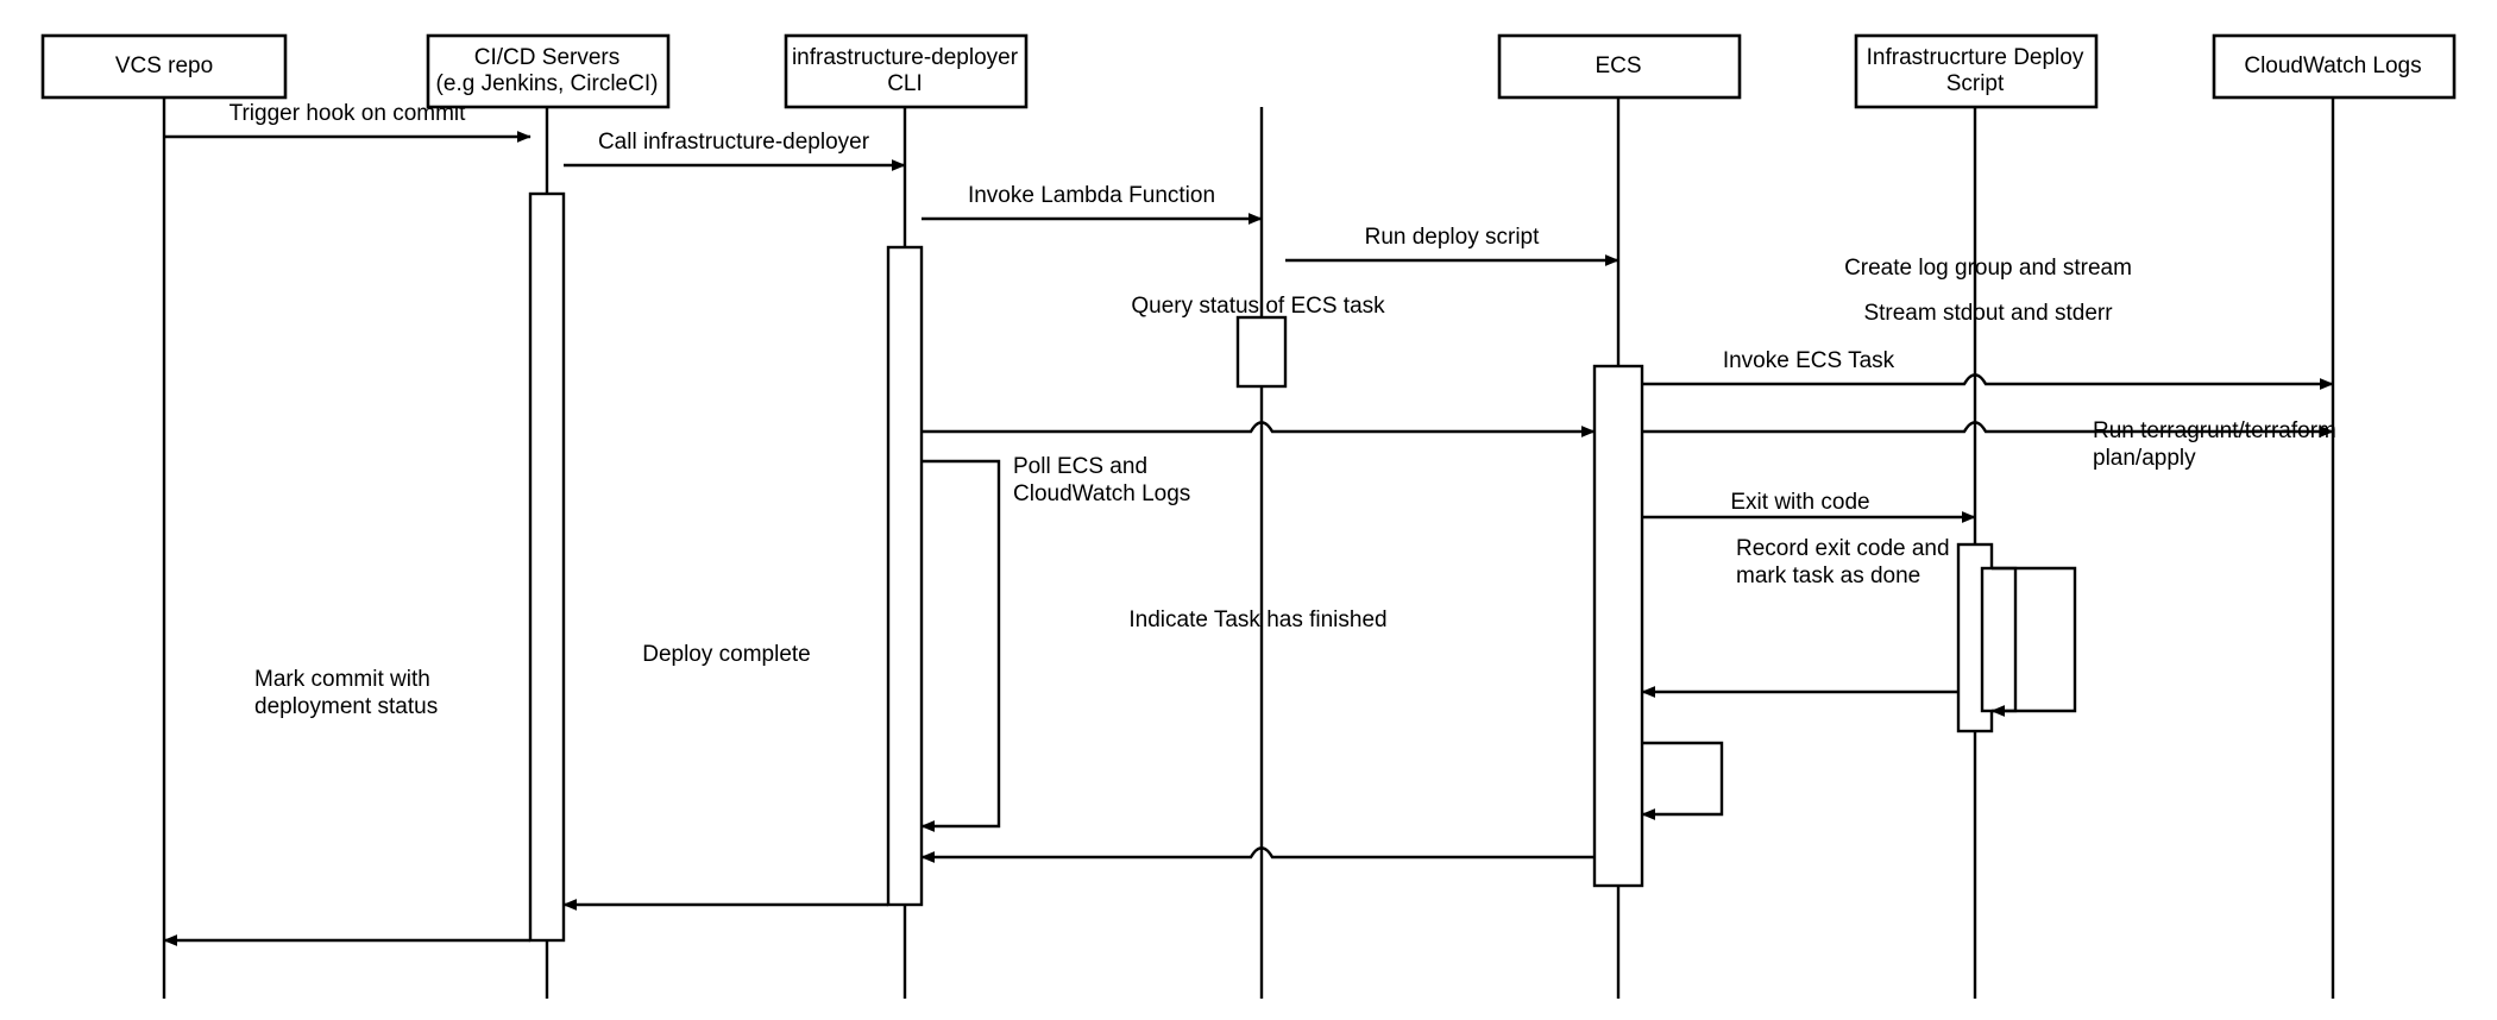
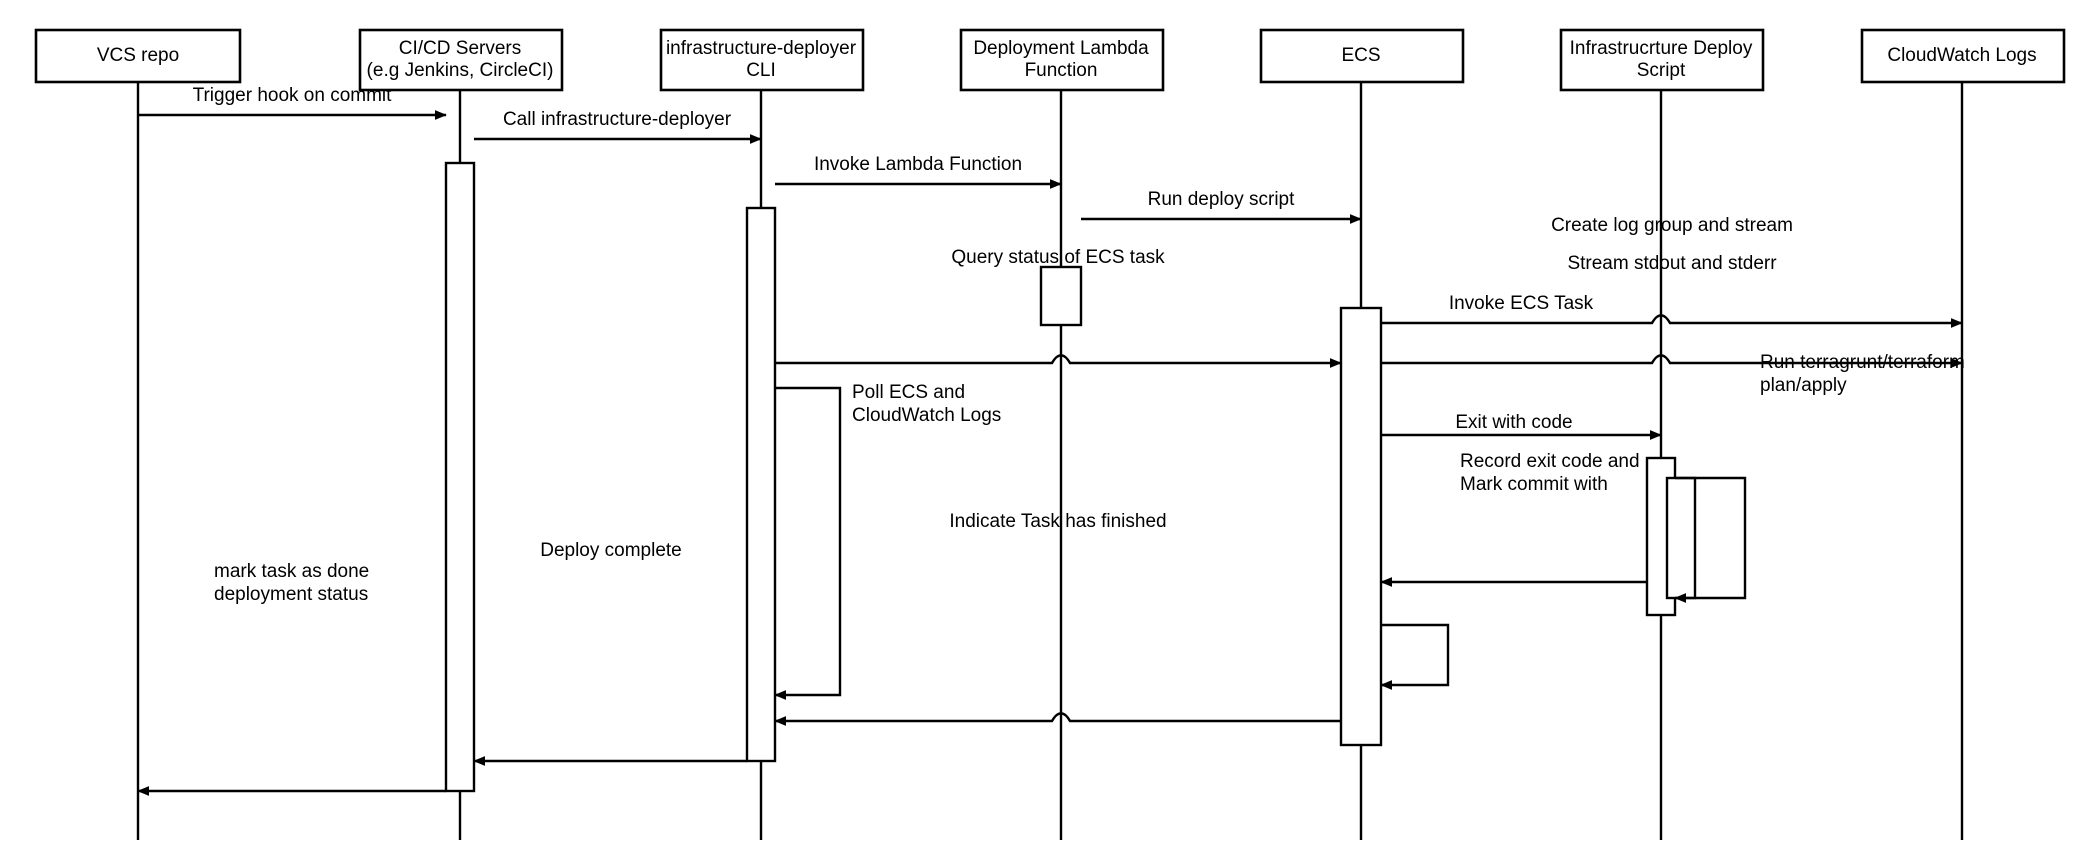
  Trigger hook on commit
  Call infrastructure-deployer
  Invoke Lambda Function
  Run deploy script
  Create log group and stream
  Query status of ECS task
  Stream stdout and stderr
  Invoke ECS Task
  Run terragrunt/terraform
  plan/apply
  Exit with code
  Record exit code and
- mark task as done
+ Mark commit with
  Poll ECS and
  CloudWatch Logs
  Indicate Task has finished
  Deploy complete
- Mark commit with
+ mark task as done
  deployment status
  VCS repo
  CI/CD Servers
  (e.g Jenkins, CircleCI)
  infrastructure-deployer
  CLI
+ Deployment Lambda
+ Function
  ECS
  Infrastrucrture Deploy
  Script
  CloudWatch Logs
